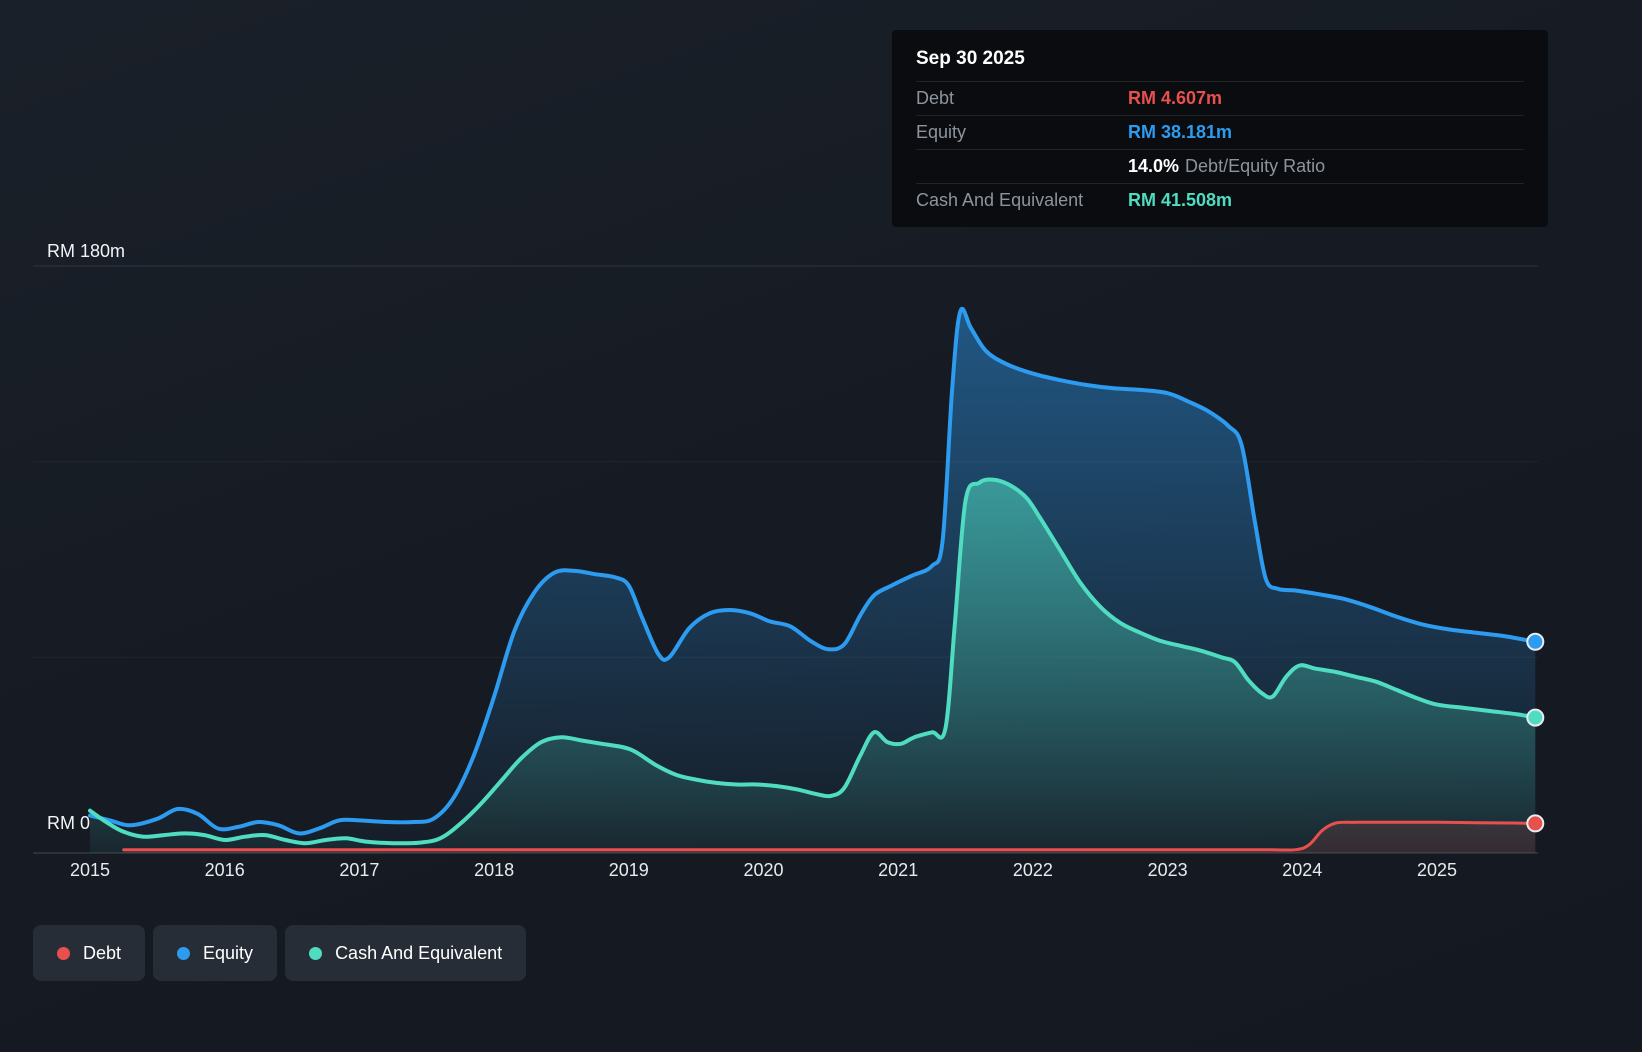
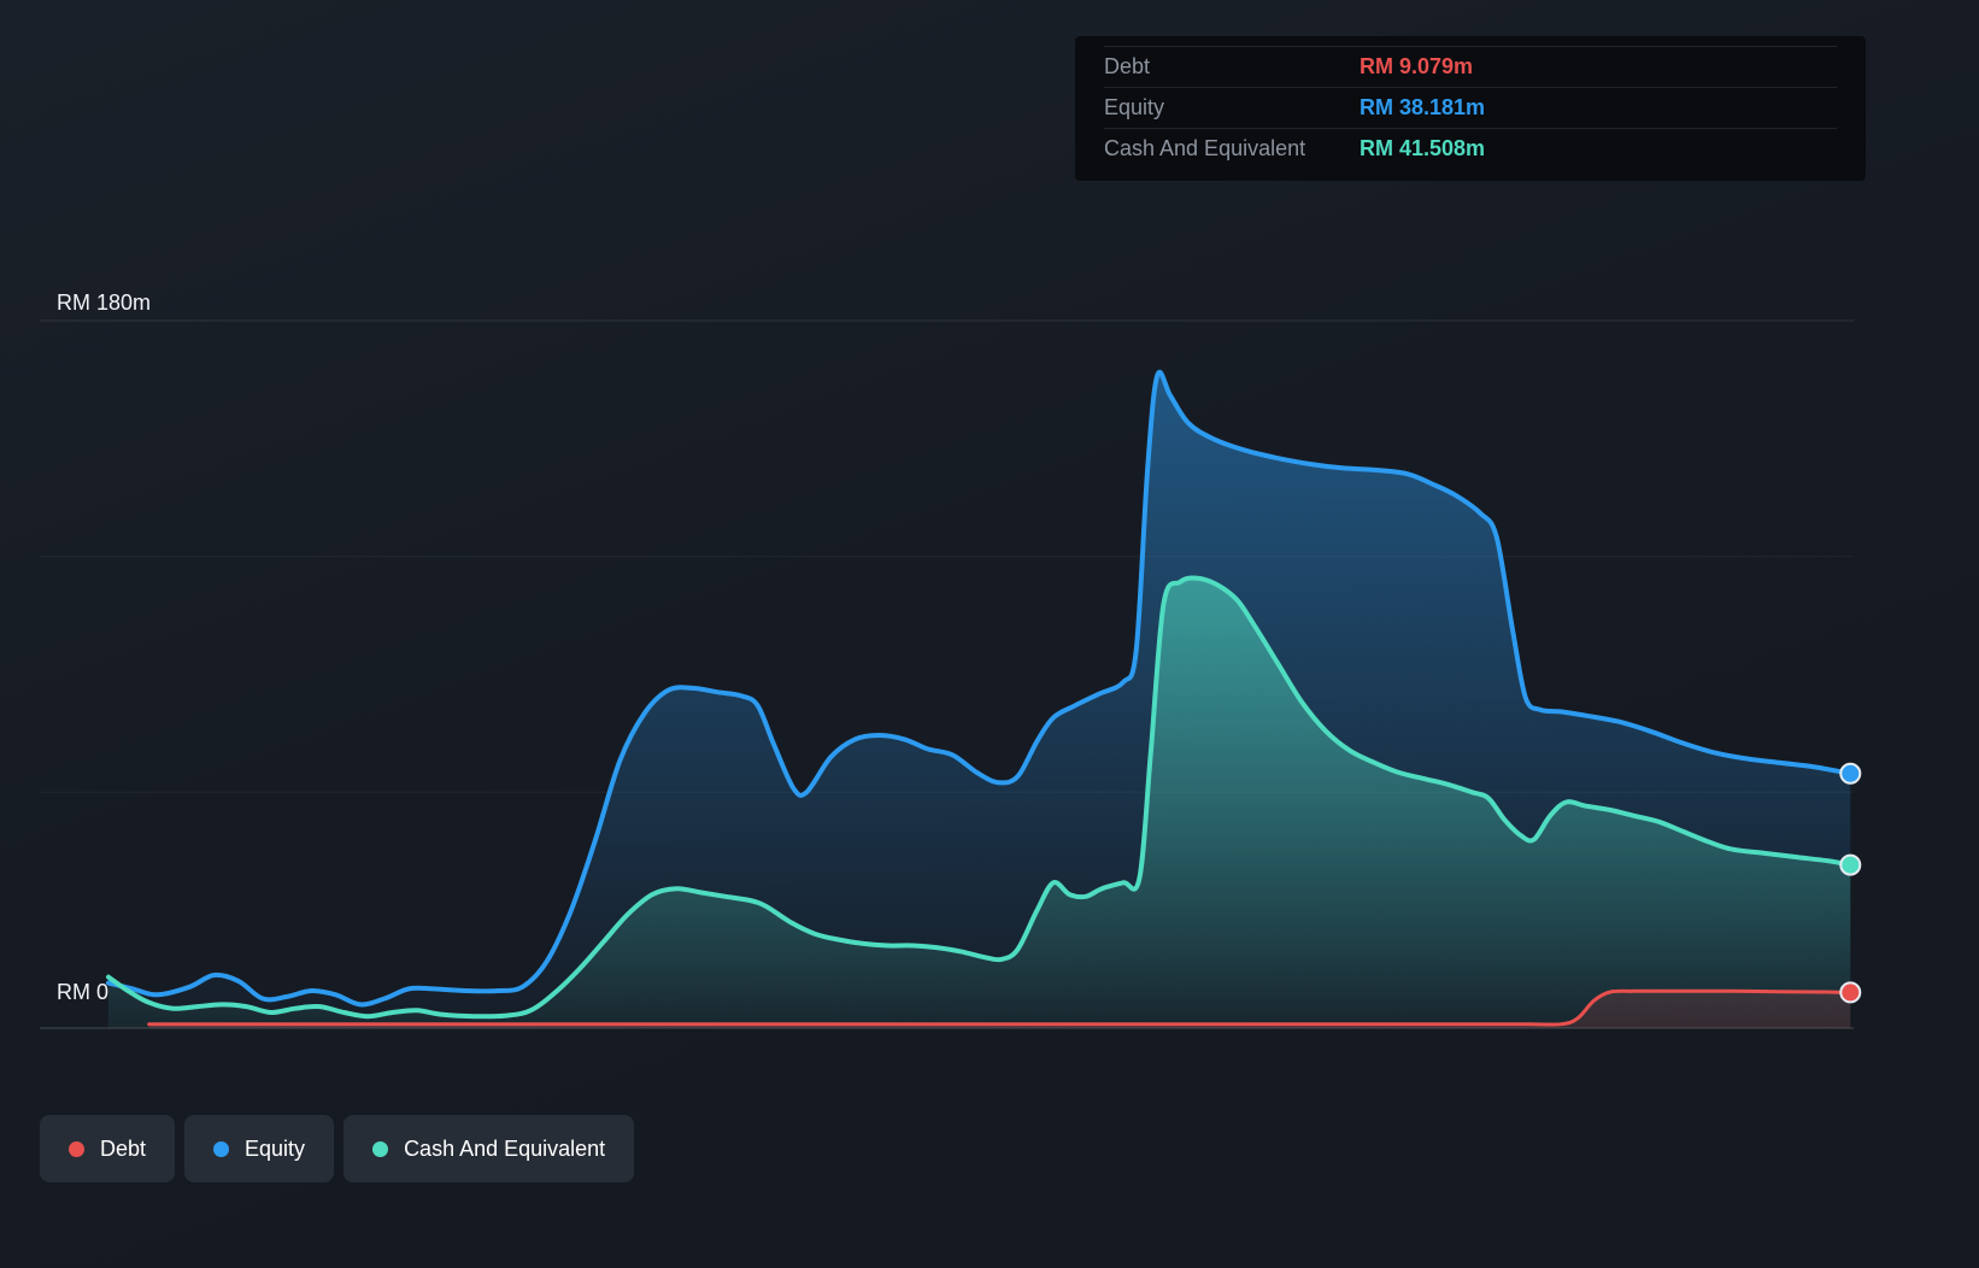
  RM 180m
  RM 0
- 2015
- 2016
- 2017
- 2018
- 2019
- 2020
- 2021
- 2022
- 2023
- 2024
- 2025
- Sep 30 2025
  Debt
- RM 4.607m
+ RM 9.079m
  Equity
  RM 38.181m
- 14.0% Debt/Equity Ratio
  Cash And Equivalent
  RM 41.508m
  Debt
  Equity
  Cash And Equivalent
